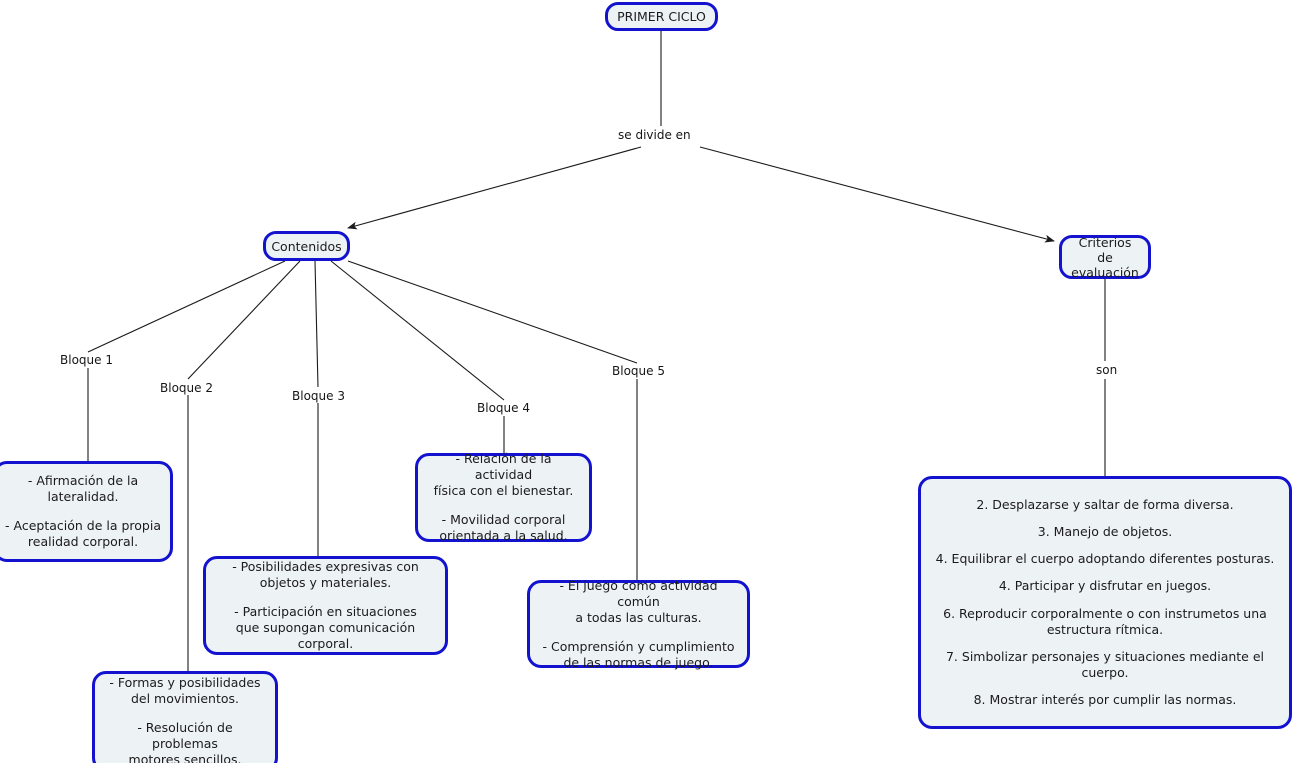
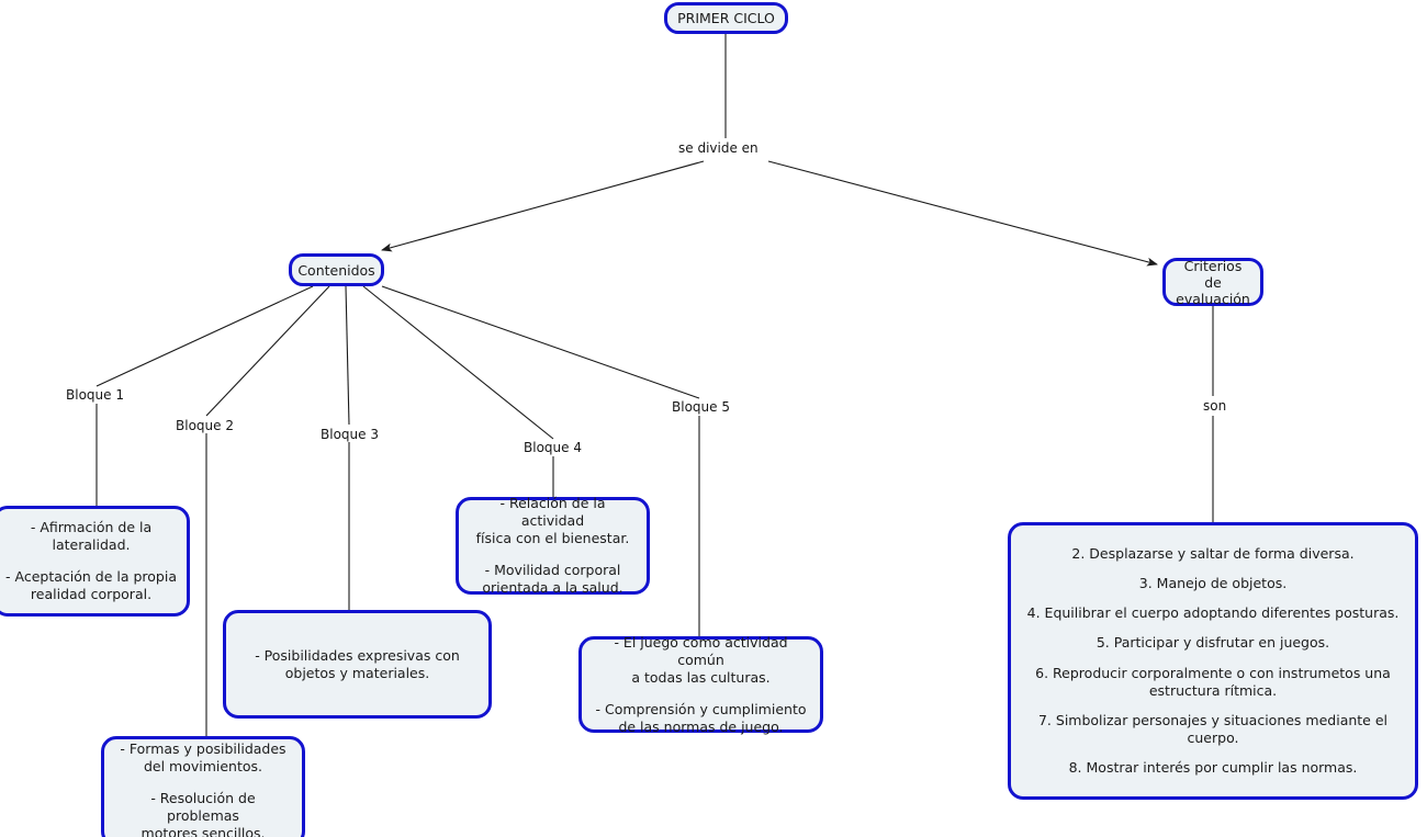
  PRIMER CICLO
  se divide en
  Contenidos
  Criterios de
  evaluación
  Bloque 1
  Bloque 2
  Bloque 3
  Bloque 4
  Bloque 5
  son
  - Afirmación de la
  lateralidad.
  - Aceptación de la propia
  realidad corporal.
  - Formas y posibilidades
  del movimientos.
  - Resolución de problemas
  motores sencillos.
  - Posibilidades expresivas con
  objetos y materiales.
- - Participación en situaciones
- que supongan comunicación corporal.
  - Relación de la actividad
  física con el bienestar.
  - Movilidad corporal
  orientada a la salud.
  - El juego como actividad común
  a todas las culturas.
  - Comprensión y cumplimiento
  de las normas de juego.
  2. Desplazarse y saltar de forma diversa.
  3. Manejo de objetos.
  4. Equilibrar el cuerpo adoptando diferentes posturas.
- 4. Participar y disfrutar en juegos.
+ 5. Participar y disfrutar en juegos.
  6. Reproducir corporalmente o con instrumetos una
  estructura rítmica.
  7. Simbolizar personajes y situaciones mediante el cuerpo.
  8. Mostrar interés por cumplir las normas.
